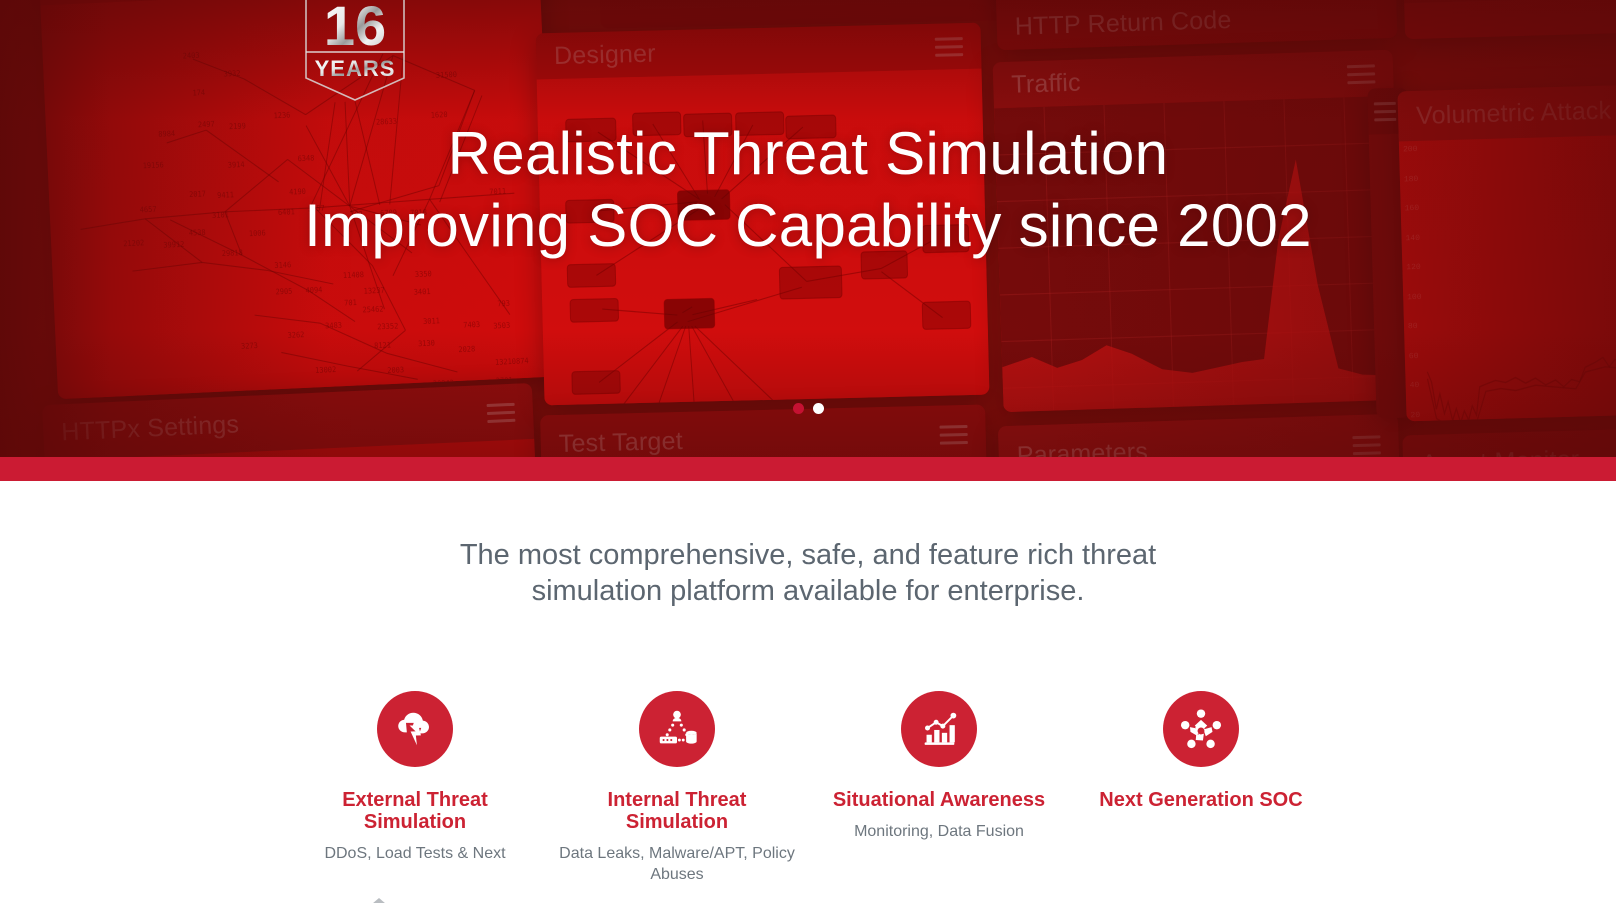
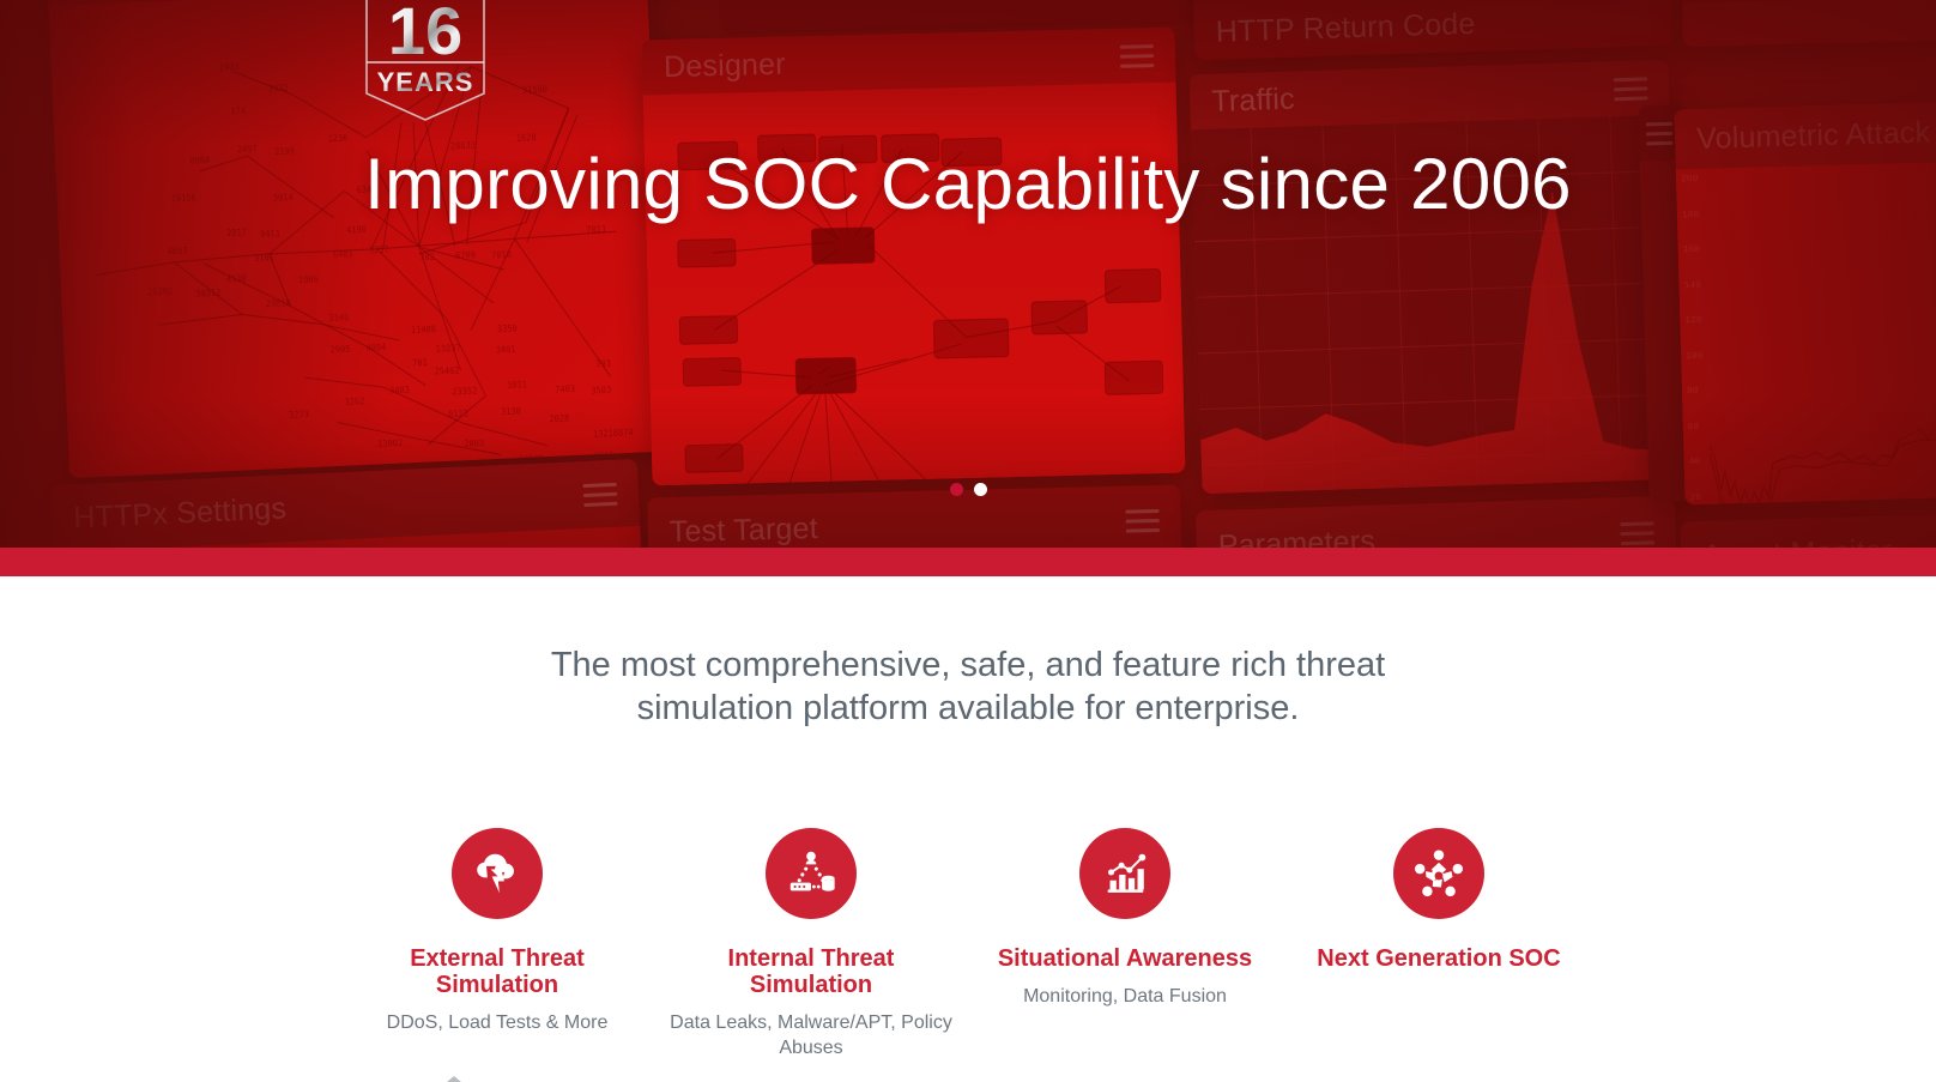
  16
  YEARS
- Realistic Threat Simulation
- Improving SOC Capability since 2002
+ Improving SOC Capability since 2006
  The most comprehensive, safe, and feature rich threat
  simulation platform available for enterprise.
  External Threat
  Simulation
- DDoS, Load Tests & Next
+ DDoS, Load Tests & More
  Internal Threat
  Simulation
  Data Leaks, Malware/APT, Policy
  Abuses
  Situational Awareness
  Monitoring, Data Fusion
  Next Generation SOC
